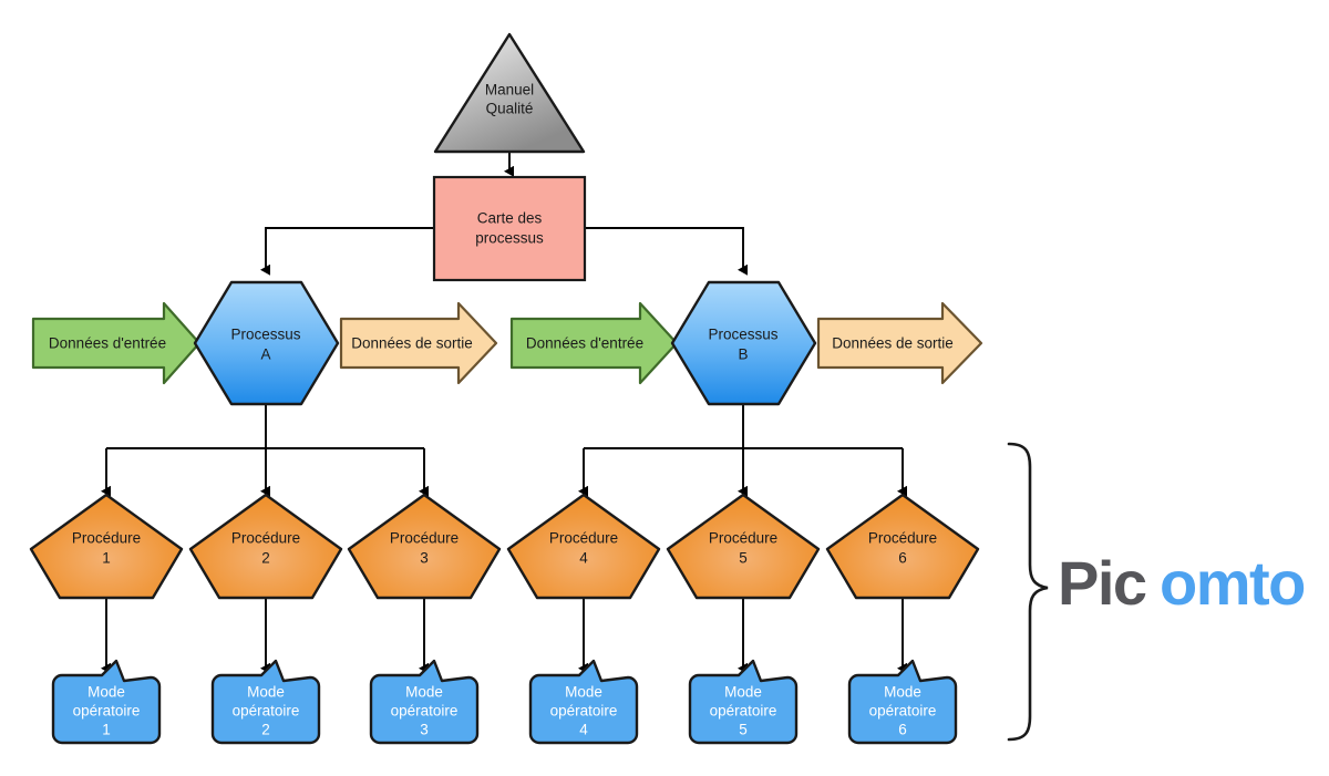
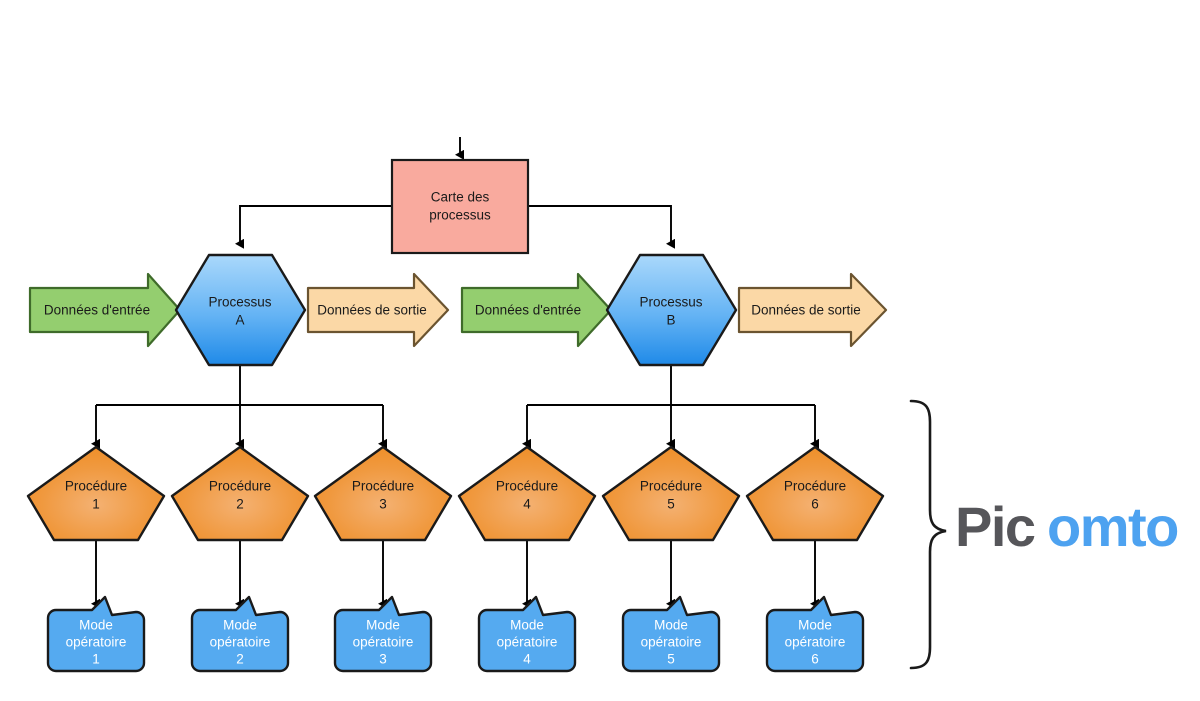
- Manuel
- Qualité
  Carte des
  processus
  Données d'entrée
  Processus
  A
  Données de sortie
  Données d'entrée
  Processus
  B
  Données de sortie
  Procédure
  1
  Procédure
  2
  Procédure
  3
  Procédure
  4
  Procédure
  5
  Procédure
  6
  Mode
  opératoire
  1
  Mode
  opératoire
  2
  Mode
  opératoire
  3
  Mode
  opératoire
  4
  Mode
  opératoire
  5
  Mode
  opératoire
  6
  Pic
  omto
